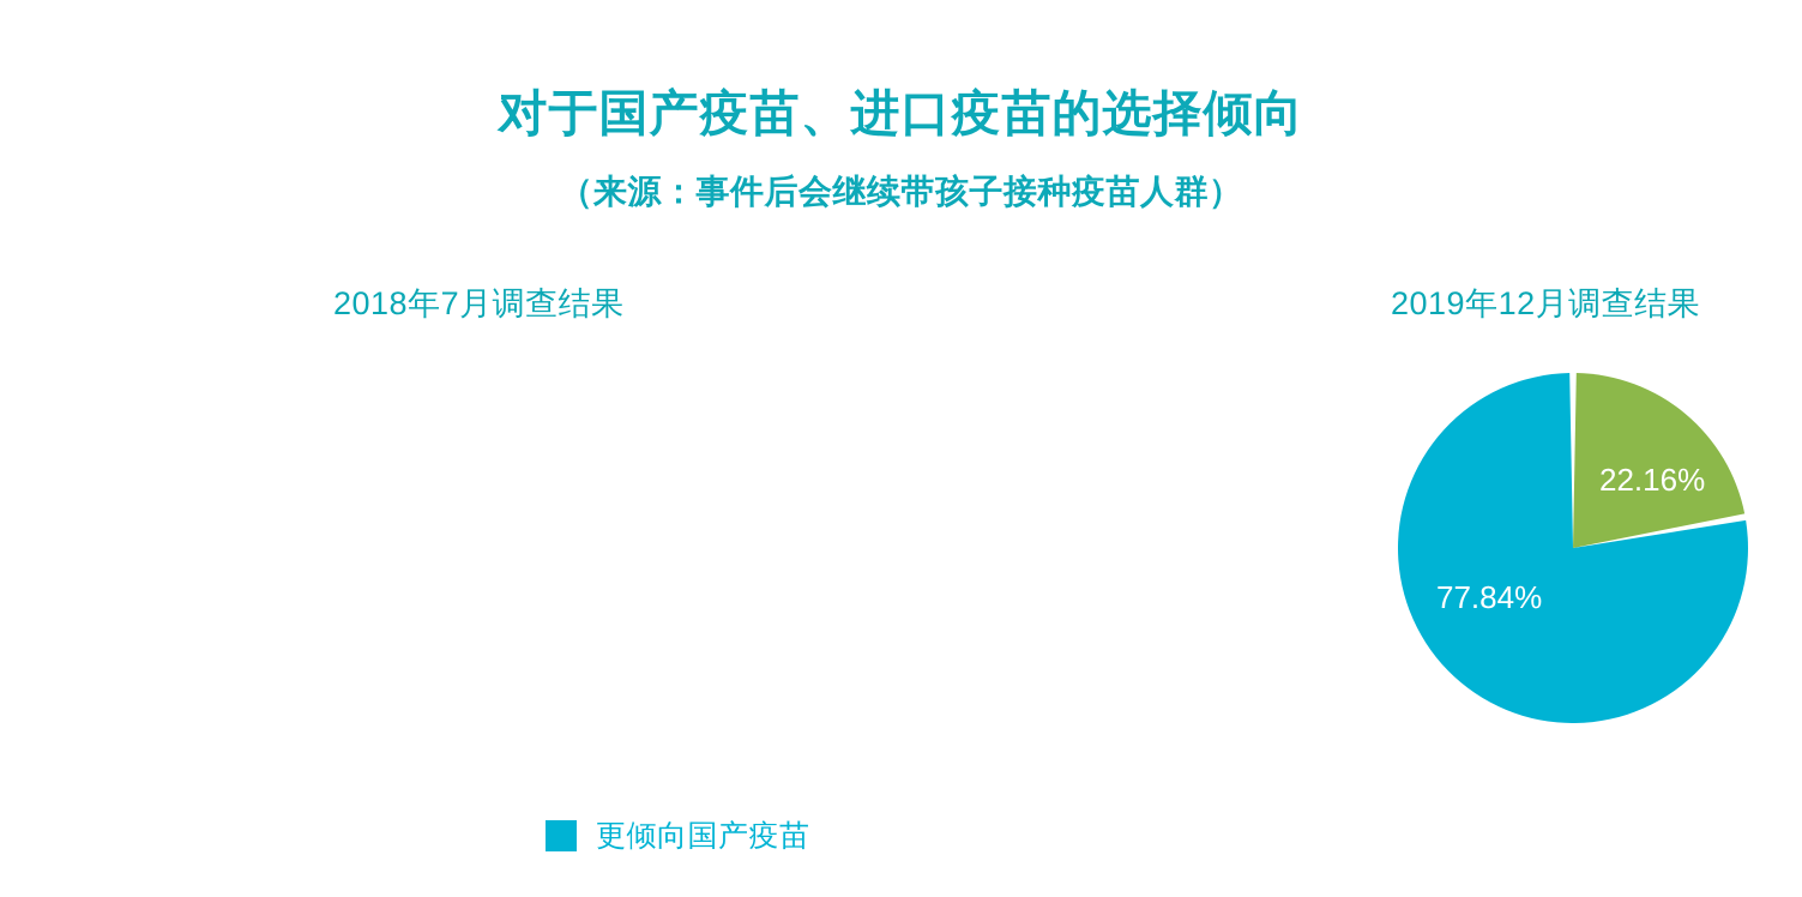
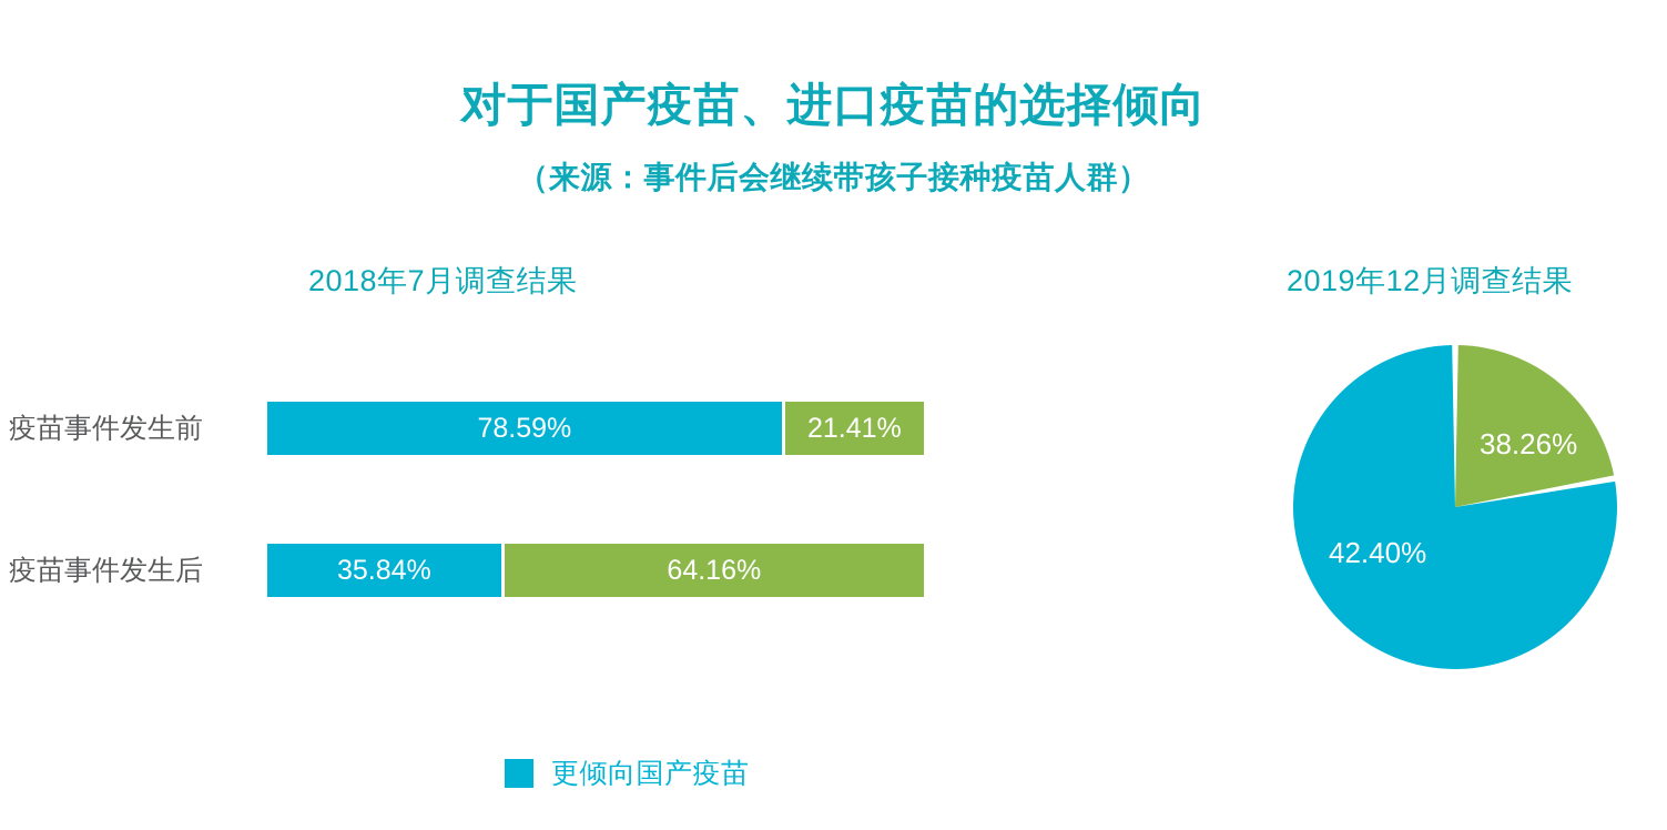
  对于国产疫苗、进口疫苗的选择倾向
  （来源：事件后会继续带孩子接种疫苗人群）
  2018年7月调查结果
  2019年12月调查结果
+ 疫苗事件发生前
+ 78.59%
+ 21.41%
+ 疫苗事件发生后
+ 35.84%
+ 64.16%
- 22.16%
+ 38.26%
- 77.84%
+ 42.40%
  更倾向国产疫苗
